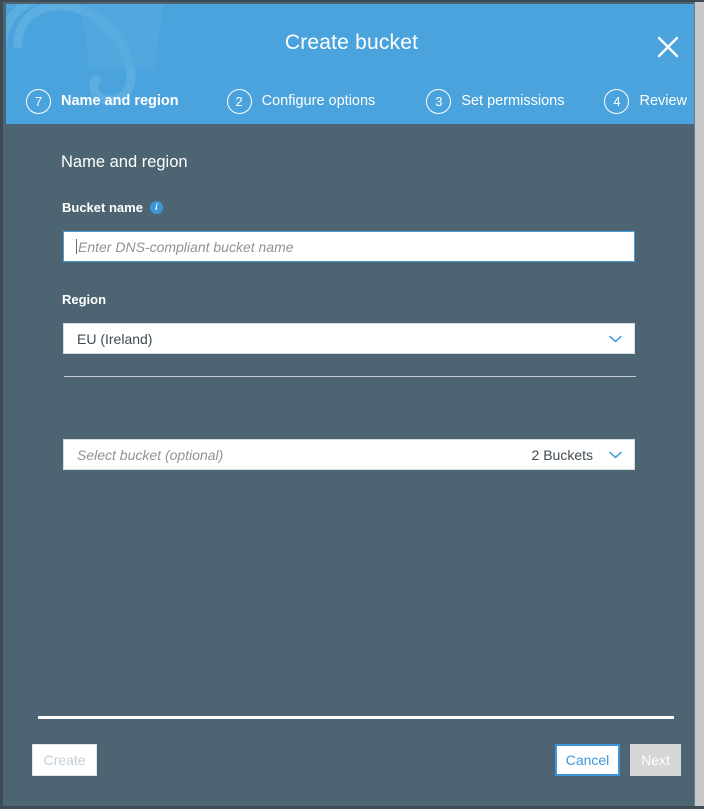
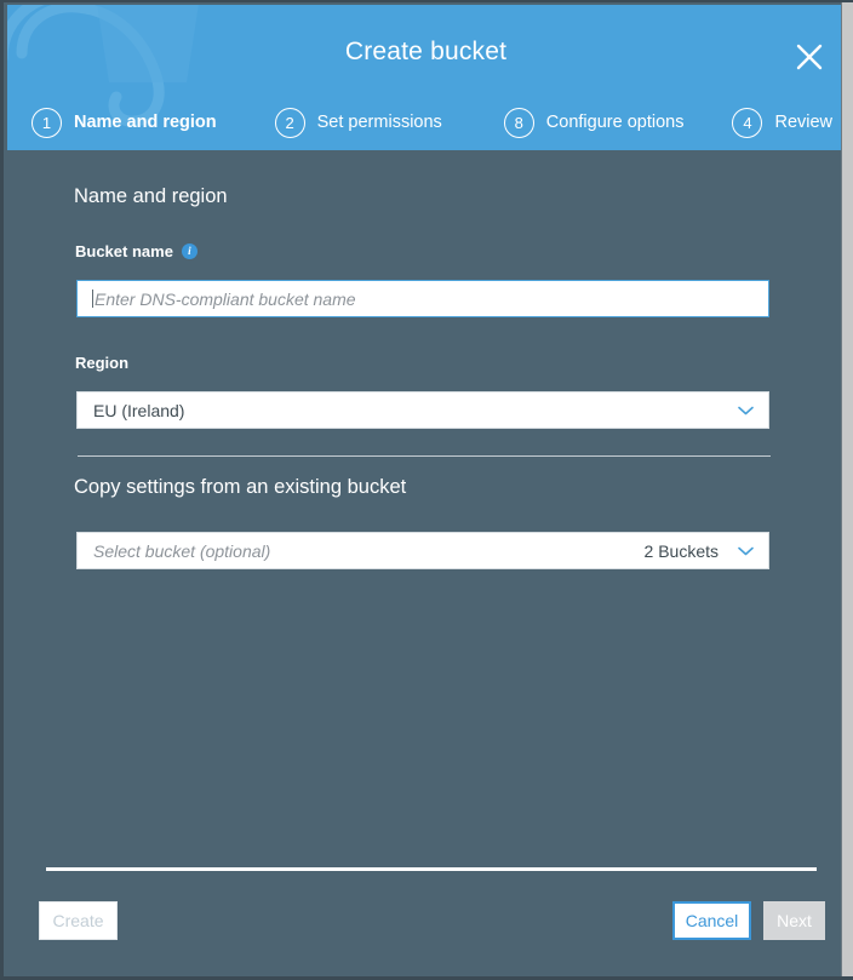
  Create bucket
- 7
+ 1
  Name and region
  2
- Configure options
+ Set permissions
- 3
+ 8
- Set permissions
+ Configure options
  4
  Review
  Name and region
  Bucket name
  i
  Enter DNS-compliant bucket name
  Region
  EU (Ireland)
+ Copy settings from an existing bucket
  Select bucket (optional)
  2 Buckets
  Create
  Cancel
  Next
